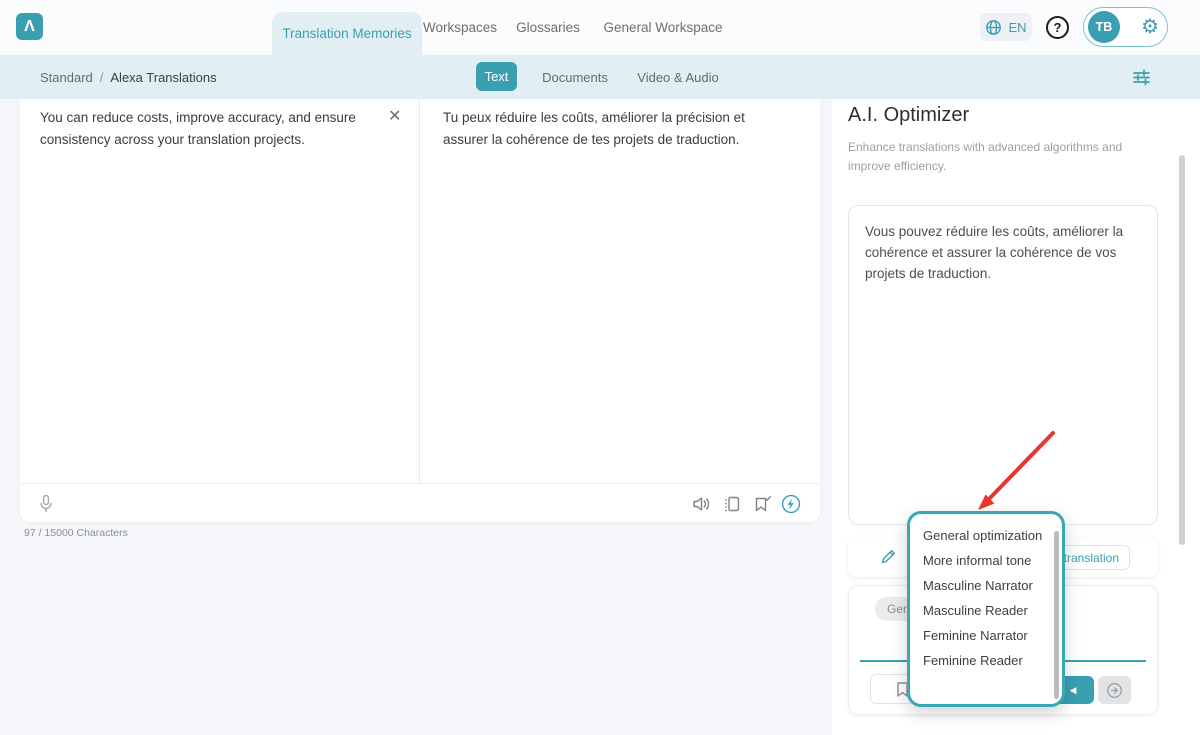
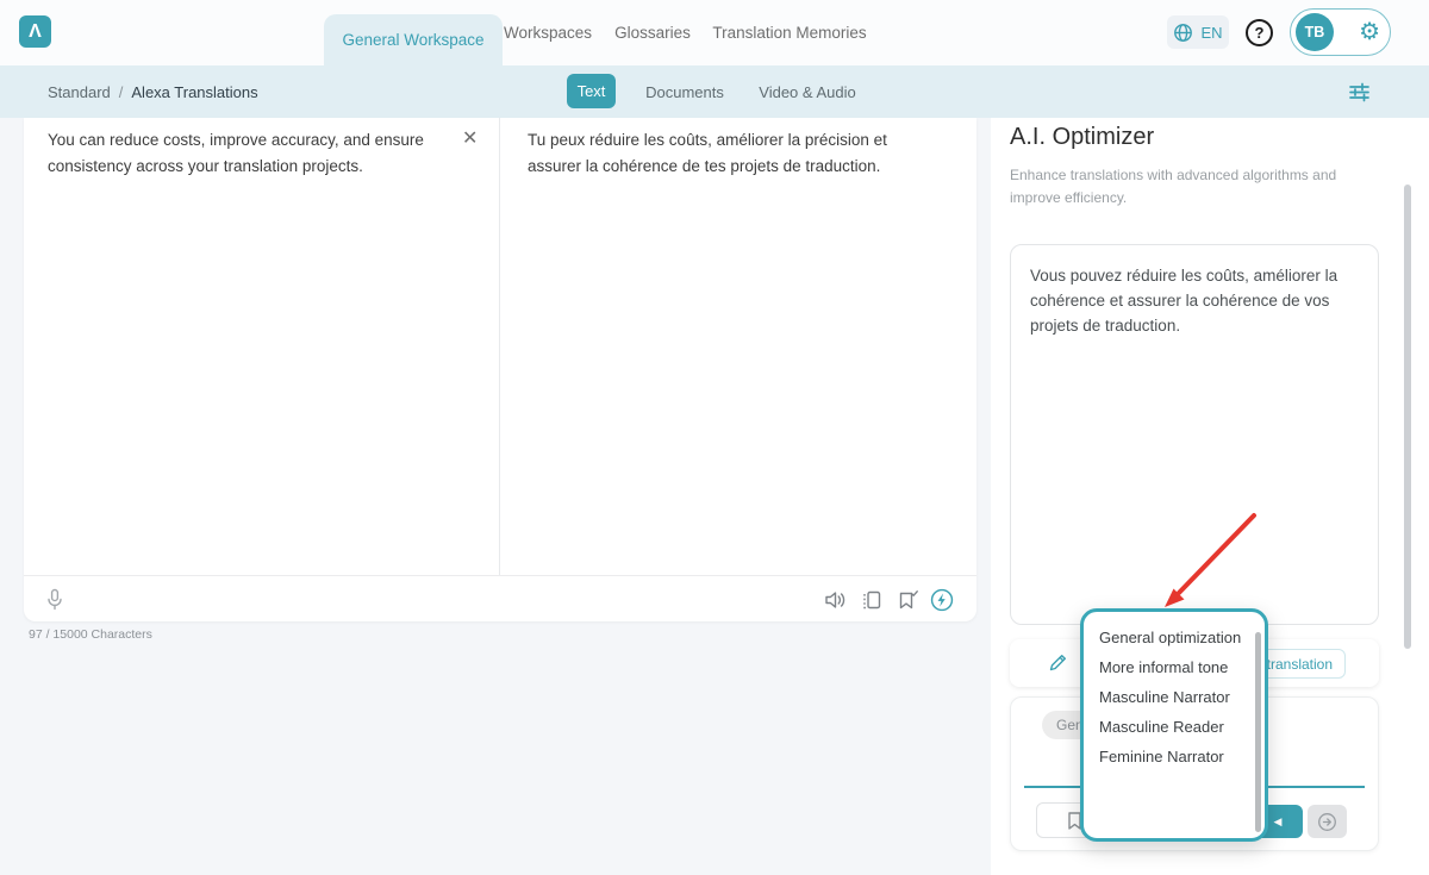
  Λ
- Translation Memories
+ General Workspace
  Workspaces
  Glossaries
- General Workspace
+ Translation Memories
  EN
  ?
  TB
  ⚙
  Standard
  /
  Alexa Translations
  Text
  Documents
  Video & Audio
  You can reduce costs, improve accuracy, and ensure consistency across your translation projects.
  ✕
  Tu peux réduire les coûts, améliorer la précision et assurer la cohérence de tes projets de traduction.
  97 / 15000 Characters
  A.I. Optimizer
  Enhance translations with advanced algorithms and improve efficiency.
  Vous pouvez réduire les coûts, améliorer la cohérence et assurer la cohérence de vos projets de traduction.
  ◀
  General optimization
  More informal tone
  Masculine Narrator
  Masculine Reader
  Feminine Narrator
- Feminine Reader
